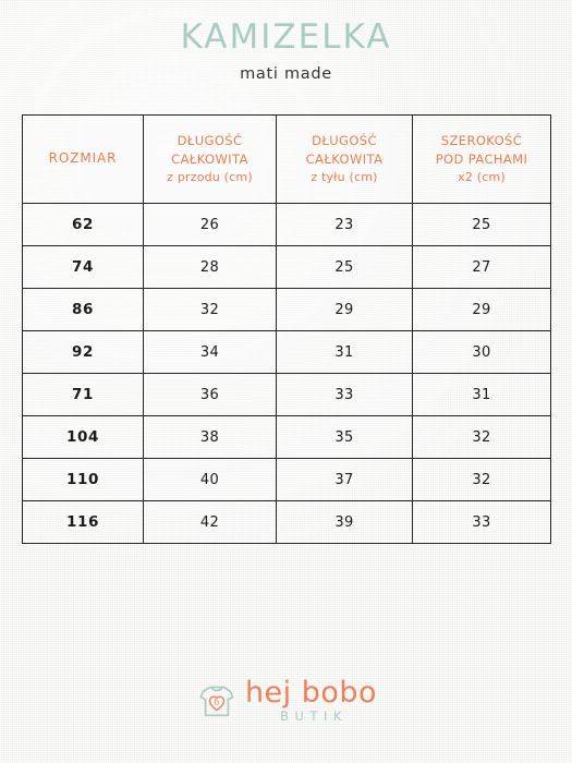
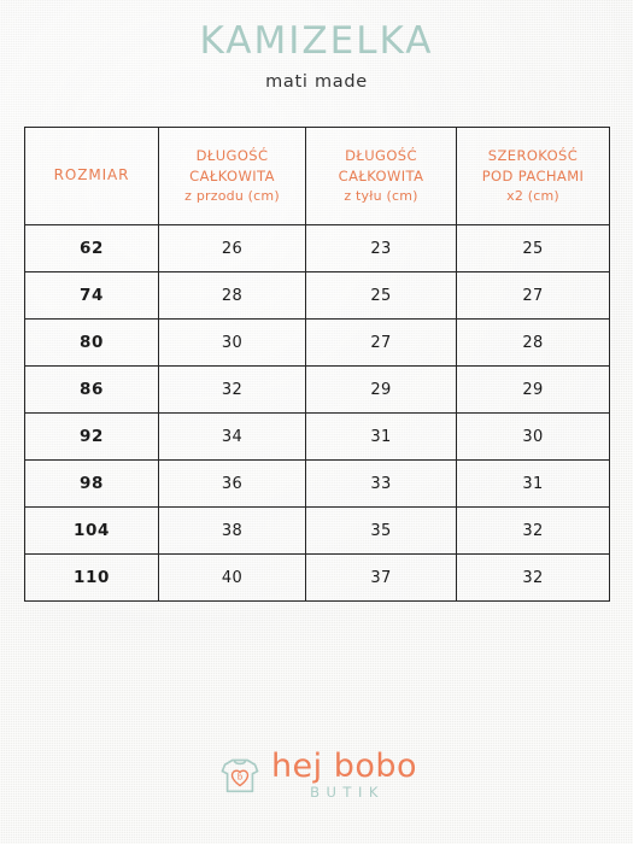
  KAMIZELKA
  mati made
  ROZMIAR	DŁUGOŚĆ CAŁKOWITA z przodu (cm)	DŁUGOŚĆ CAŁKOWITA z tyłu (cm)	SZEROKOŚĆ POD PACHAMI x2 (cm)
  62	26	23	25
  74	28	25	27
+ 80	30	27	28
  86	32	29	29
  92	34	31	30
- 71	36	33	31
+ 98	36	33	31
  104	38	35	32
  110	40	37	32
- 116	42	39	33
  b
  hej bobo
  BUTIK
